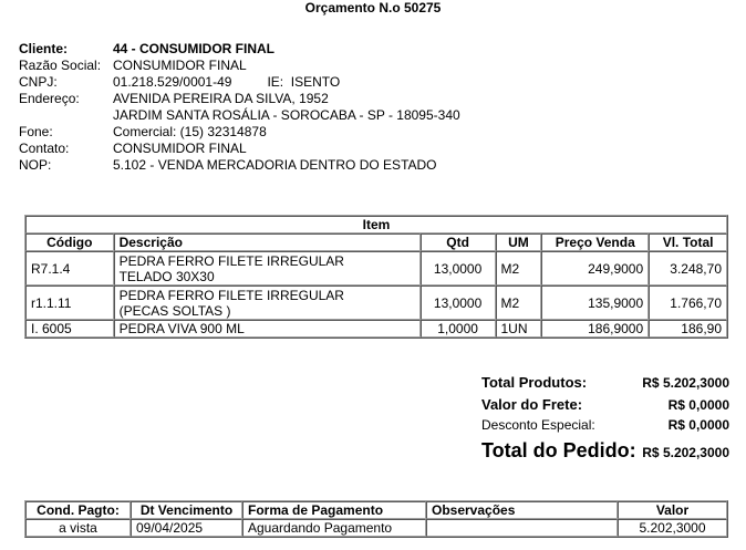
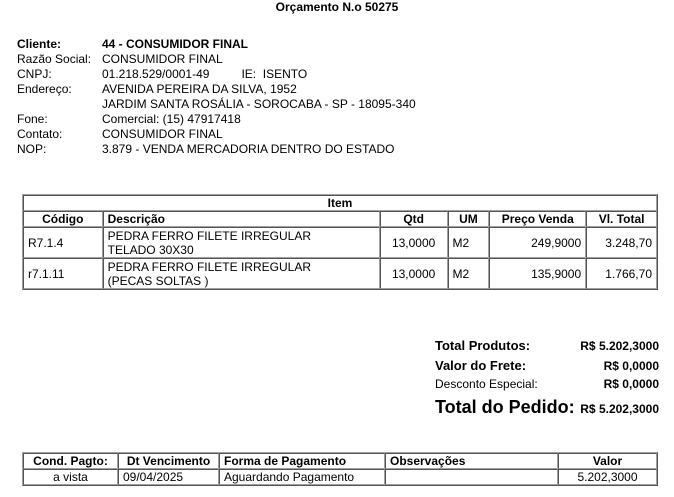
  Orçamento N.o 50275
  Cliente:
  44 - CONSUMIDOR FINAL
  Razão Social:
  CONSUMIDOR FINAL
  CNPJ:
  01.218.529/0001-49
  IE:
  ISENTO
  Endereço:
  AVENIDA PEREIRA DA SILVA, 1952
  JARDIM SANTA ROSÁLIA - SOROCABA - SP - 18095-340
  Fone:
- Comercial: (15) 32314878
+ Comercial: (15) 47917418
  Contato:
  CONSUMIDOR FINAL
  NOP:
- 5.102 - VENDA MERCADORIA DENTRO DO ESTADO
+ 3.879 - VENDA MERCADORIA DENTRO DO ESTADO
  Item
  Código	Descrição	Qtd	UM	Preço Venda	Vl. Total
  R7.1.4	PEDRA FERRO FILETE IRREGULARTELADO 30X30	13,0000	M2	249,9000	3.248,70
- r1.1.11	PEDRA FERRO FILETE IRREGULAR(PECAS SOLTAS )	13,0000	M2	135,9000	1.766,70
+ r7.1.11	PEDRA FERRO FILETE IRREGULAR(PECAS SOLTAS )	13,0000	M2	135,9000	1.766,70
- I. 6005	PEDRA VIVA 900 ML	1,0000	1UN	186,9000	186,90
  Total Produtos:
  R$ 5.202,3000
  Valor do Frete:
  R$ 0,0000
  Desconto Especial:
  R$ 0,0000
  Total do Pedido:
  R$ 5.202,3000
  Cond. Pagto:	Dt Vencimento	Forma de Pagamento	Observações	Valor
  a vista	09/04/2025	Aguardando Pagamento		5.202,3000
